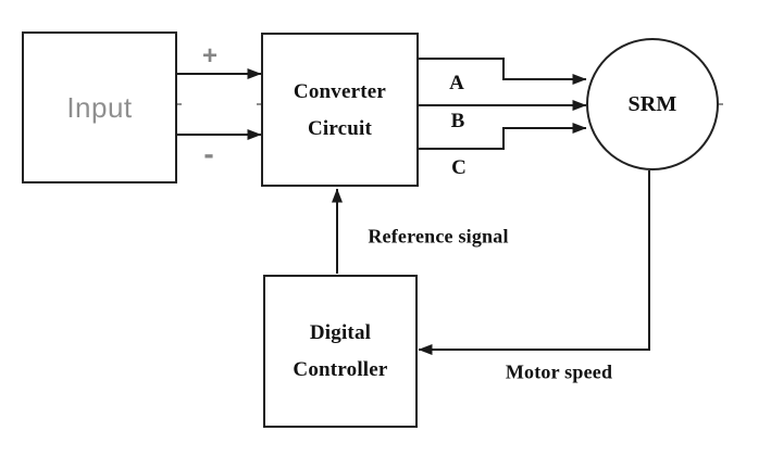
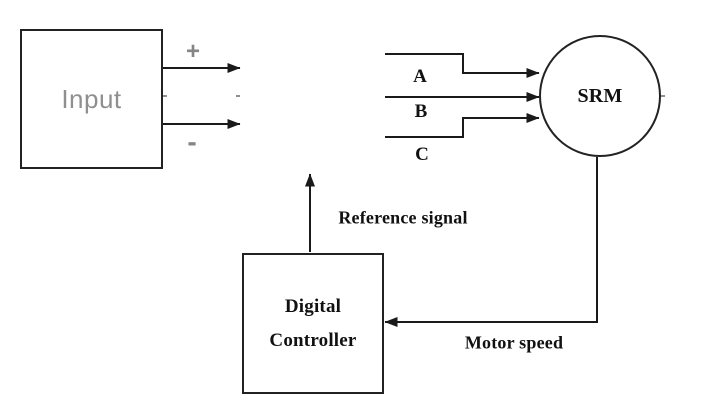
  Input
- Converter
- Circuit
  SRM
  Digital
  Controller
  +
  -
  A
  B
  C
  Reference signal
  Motor speed
